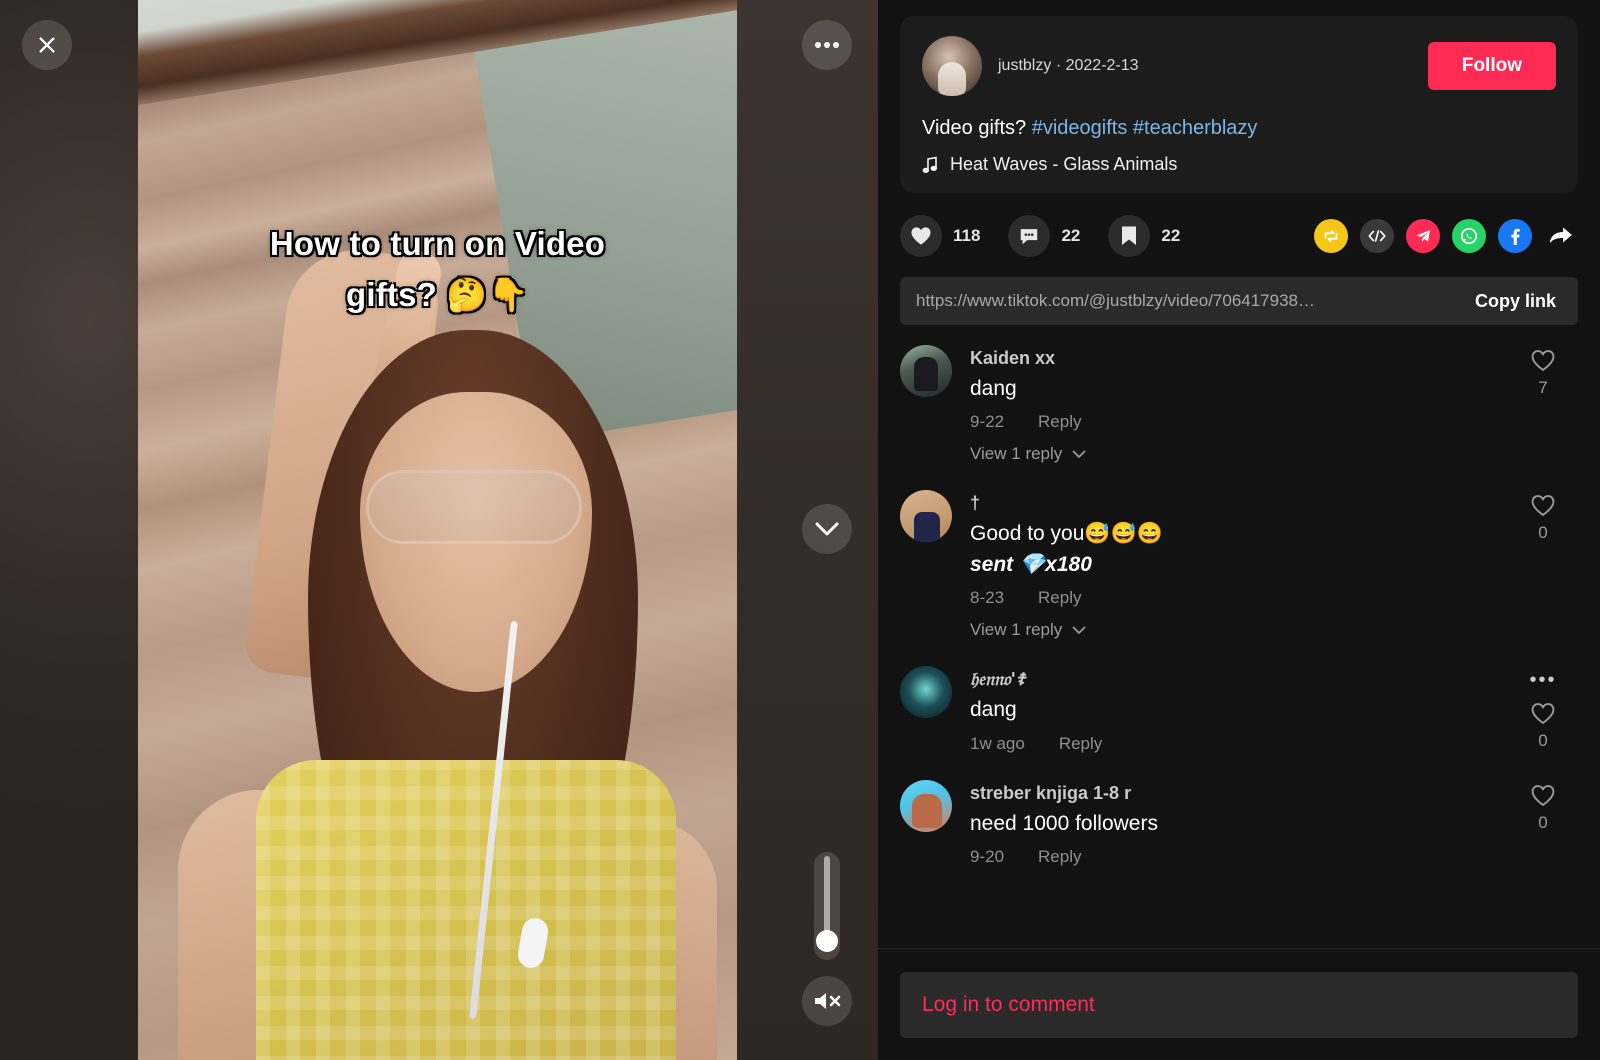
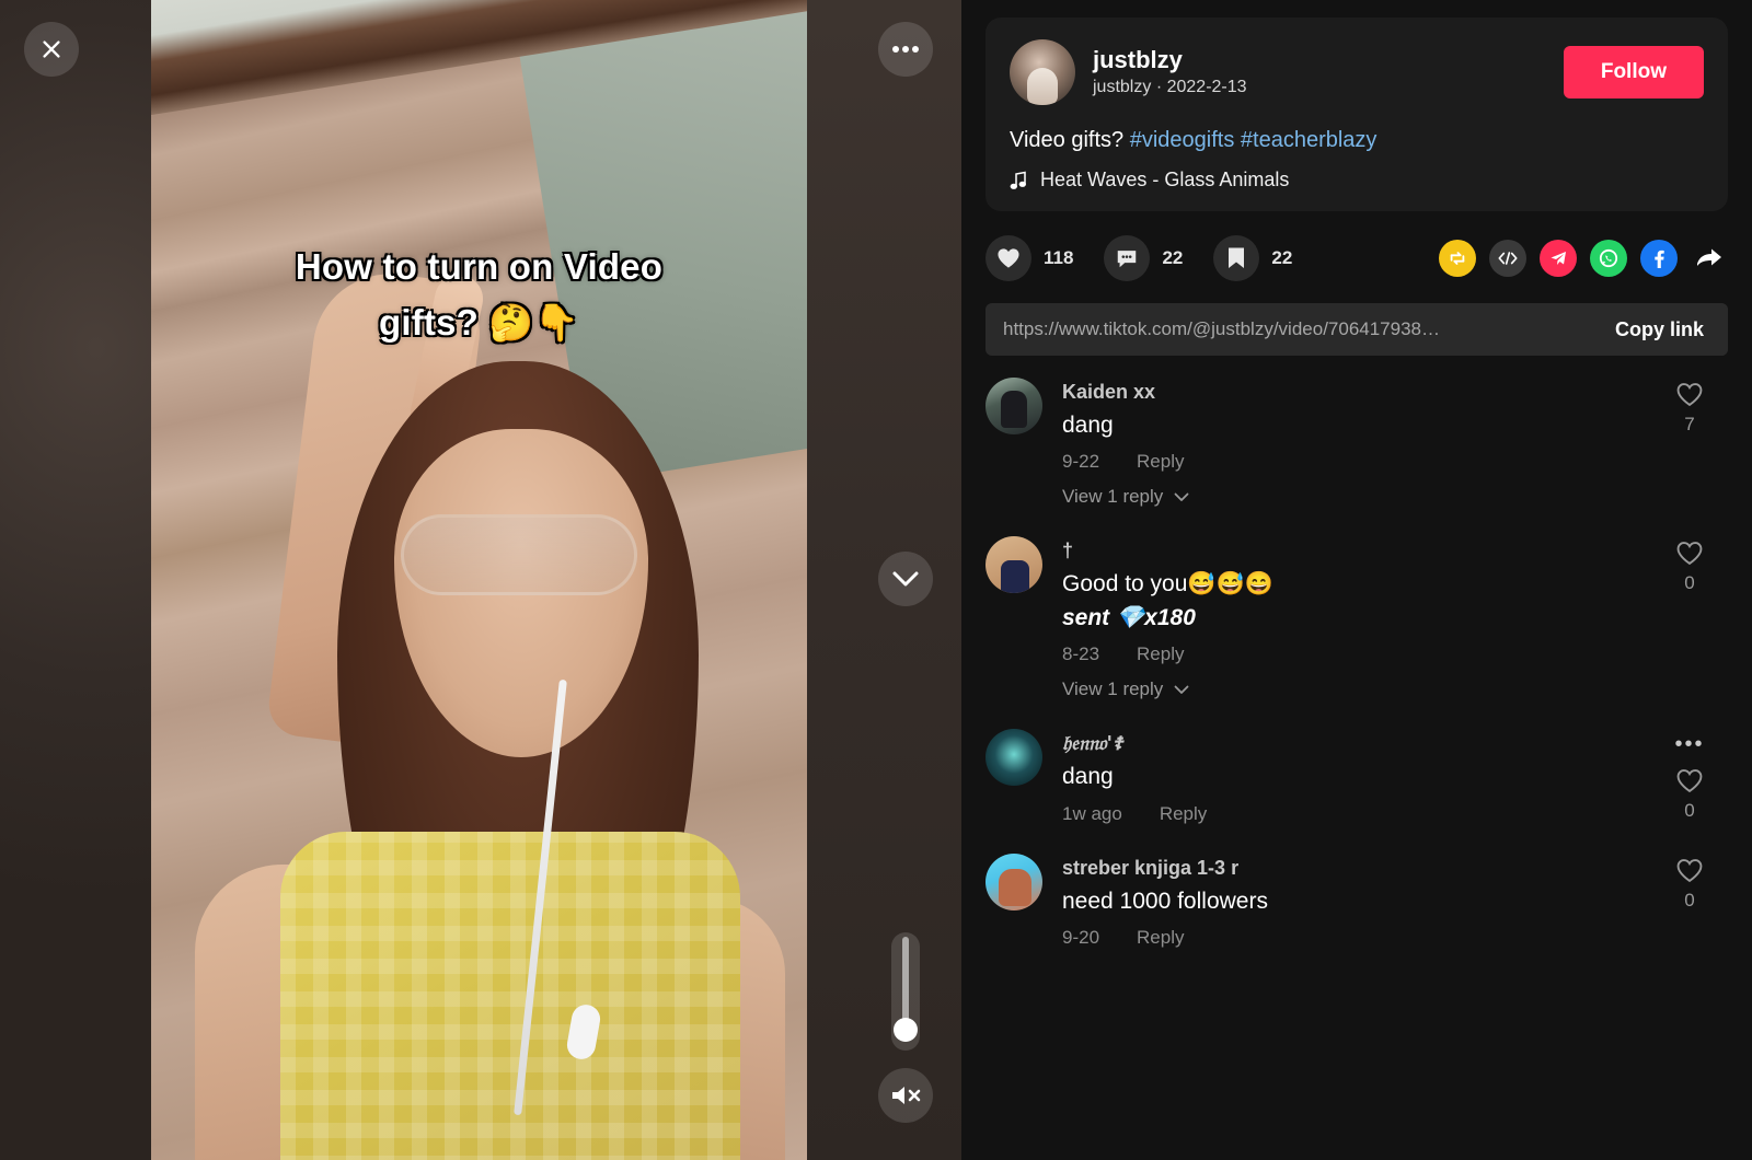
  How to turn on Video
  gifts? 🤔👇
+ justblzy
  justblzy · 2022-2-13
  Follow
  Video gifts? #videogifts #teacherblazy
  Heat Waves - Glass Animals
  118
  22
  22
  https://www.tiktok.com/@justblzy/video/706417938…
  Copy link
  Kaiden xx
  dang
  9-22
  Reply
  View 1 reply
  7
  †
  Good to you😅😅😄
  sent 💎x180
  8-23
  Reply
  View 1 reply
  0
  𝔥𝔢𝔫𝔫𝔬'☦
  dang
  1w ago
  Reply
  •••
  0
- streber knjiga 1-8 r
+ streber knjiga 1-3 r
  need 1000 followers
  9-20
  Reply
  0
- Log in to comment
